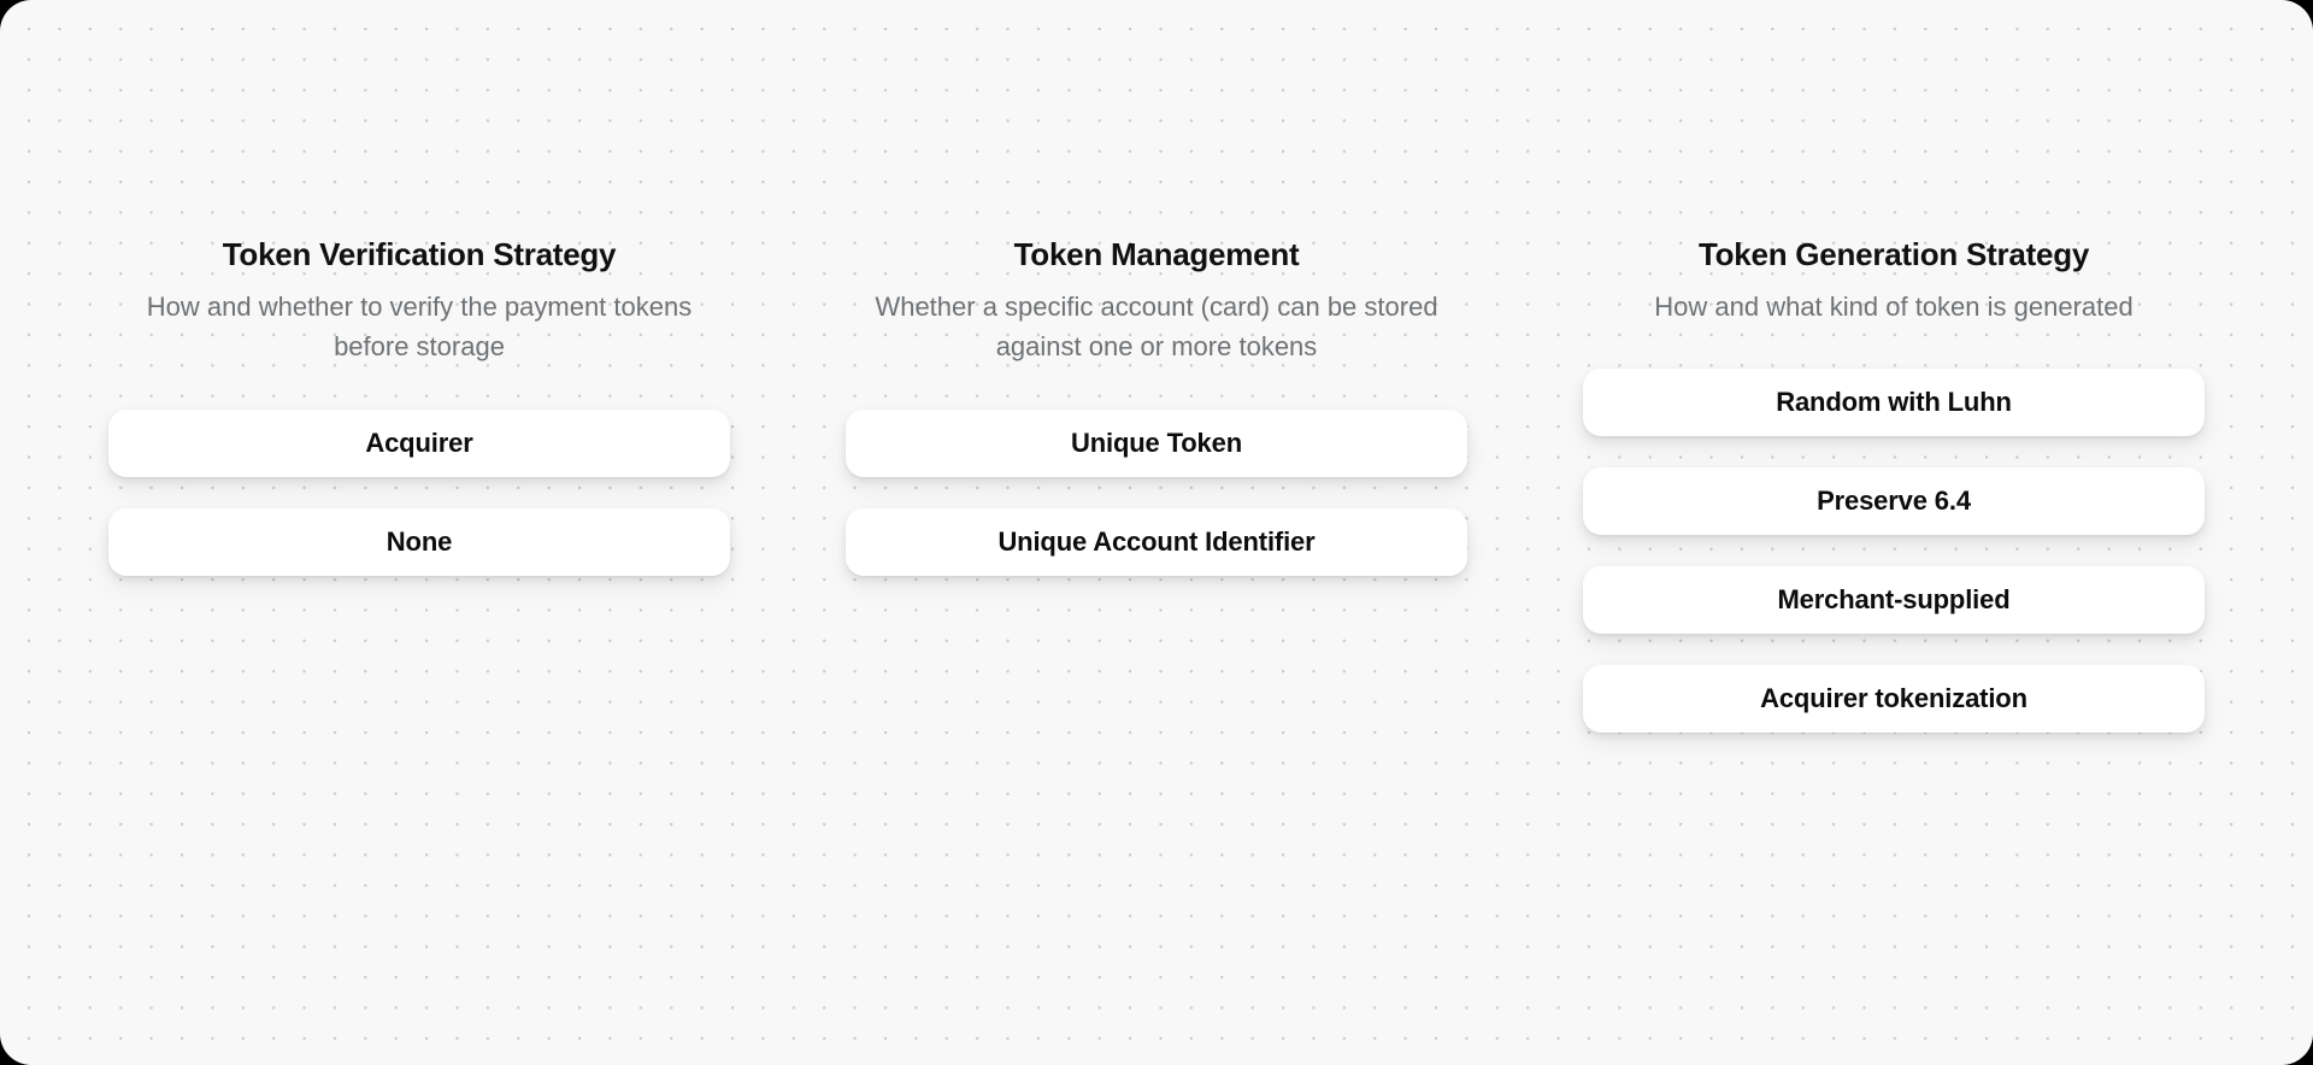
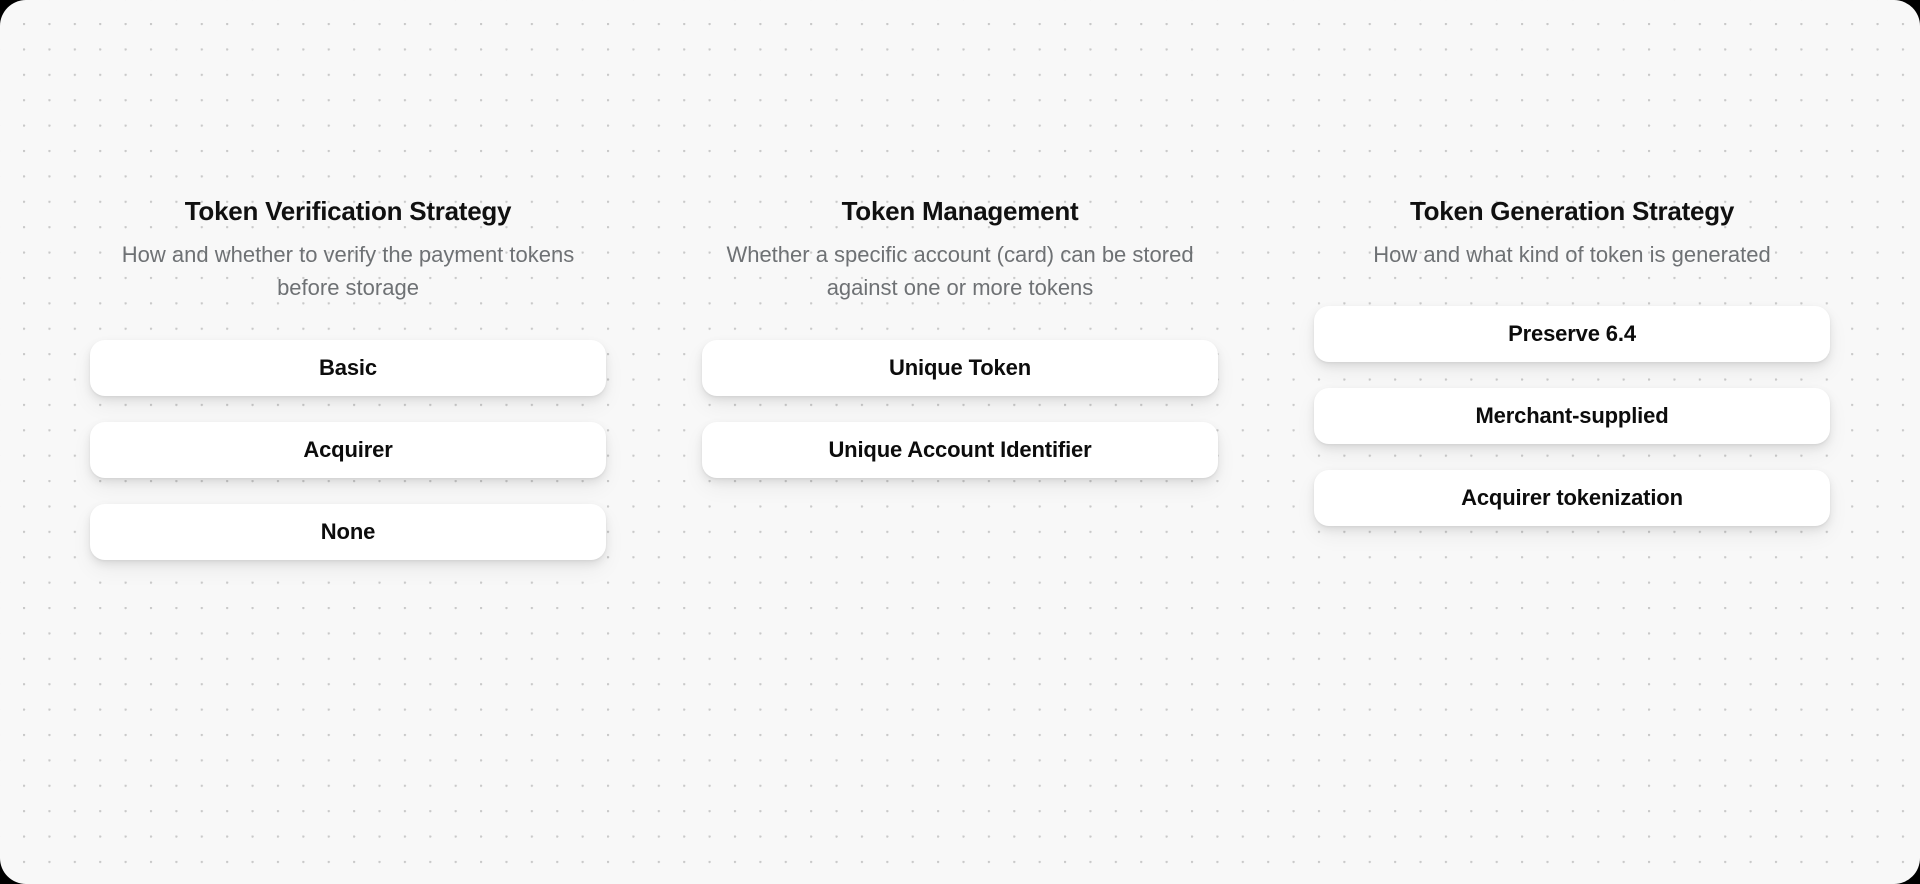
  Token Verification Strategy
  How and whether to verify the payment tokens before storage
+ Basic
  Acquirer
  None
  Token Management
  Whether a specific account (card) can be stored against one or more tokens
  Unique Token
  Unique Account Identifier
  Token Generation Strategy
  How and what kind of token is generated
- Random with Luhn
  Preserve 6.4
  Merchant-supplied
  Acquirer tokenization
